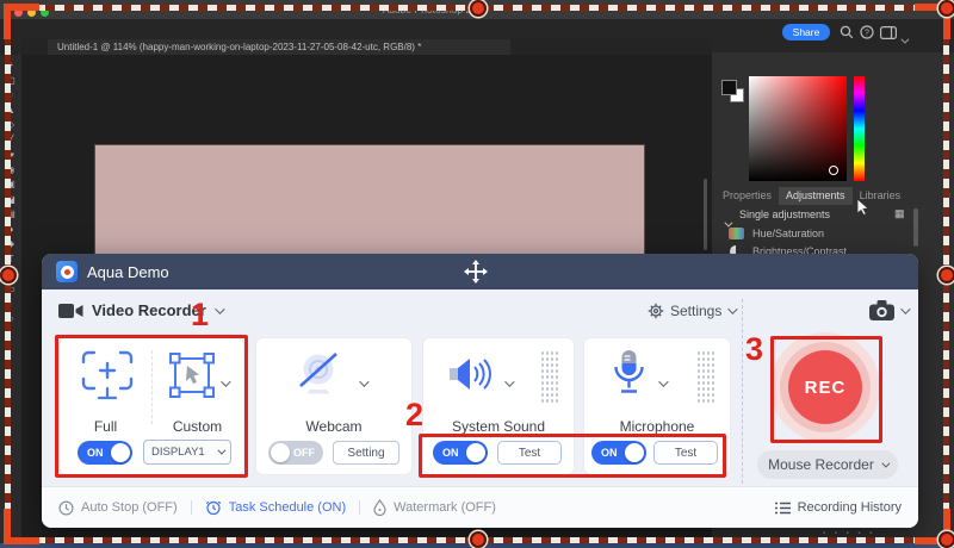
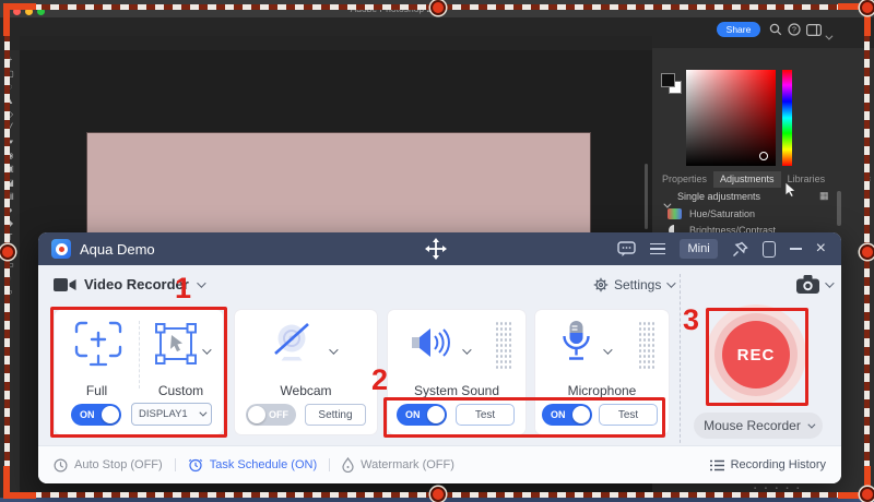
- Untitled-1 @ 114% (happy-man-working-on-laptop-2023-11-27-05-08-42-utc, RGB/8) *
  ▢
  ◇
  ▰
  ▣
  ◪
  ▤
  ◑
  ◆
  ▭
  ◐
  ○
  Share
  Properties
  Adjustments
  Libraries
  Single adjustments
  ▦
  Hue/Saturation
  Brightness/Contrast
  Aqua Demo
+ Mini
+ ×
  Video Recorder
  Settings
  Full
  Custom
  ON
  DISPLAY1
  Webcam
  OFF
  Setting
  System Sound
  ON
  Test
  Microphone
  ON
  Test
  REC
  Mouse Recorder
  Auto Stop (OFF)
  Task Schedule (ON)
  Watermark (OFF)
  Recording History
  1
  2
  3
